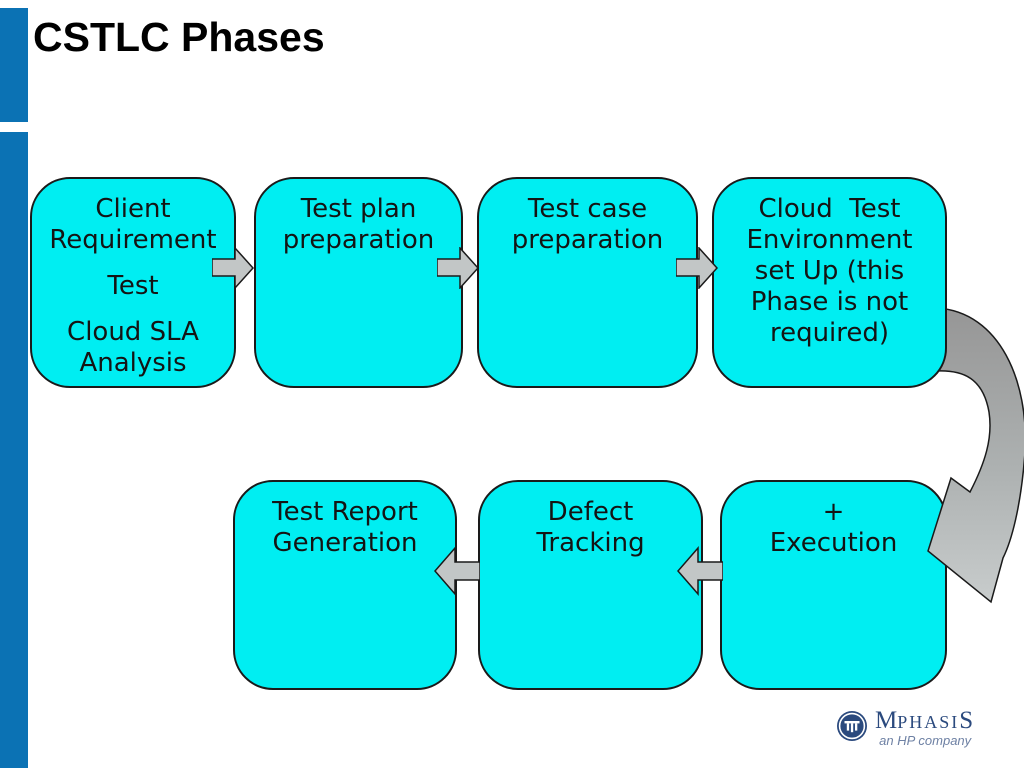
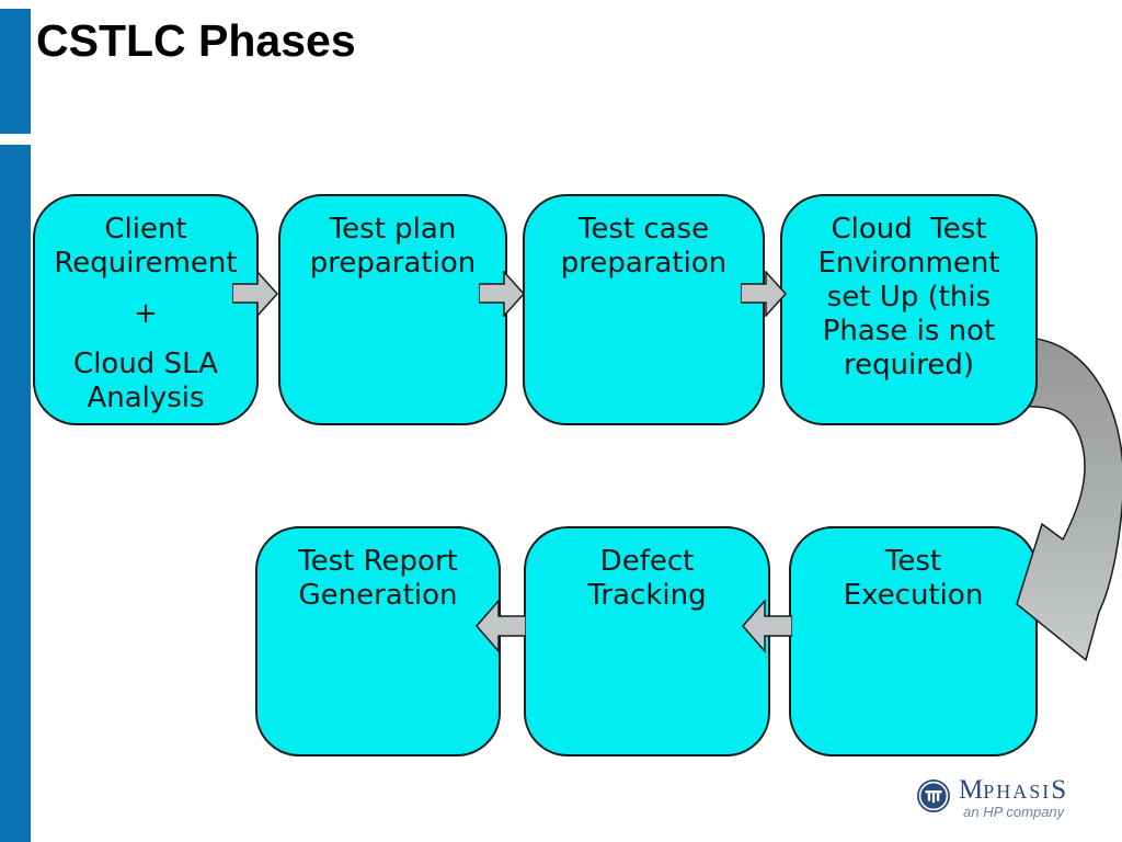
  CSTLC Phases
  Client
  Requirement
- Test
+ +
  Cloud SLA
  Analysis
  Test plan
  preparation
  Test case
  preparation
  Cloud Test
  Environment
  set Up (this
  Phase is not
  required)
- +
+ Test
  Execution
  Defect
  Tracking
  Test Report
  Generation
  MPHASIS
  an HP company
